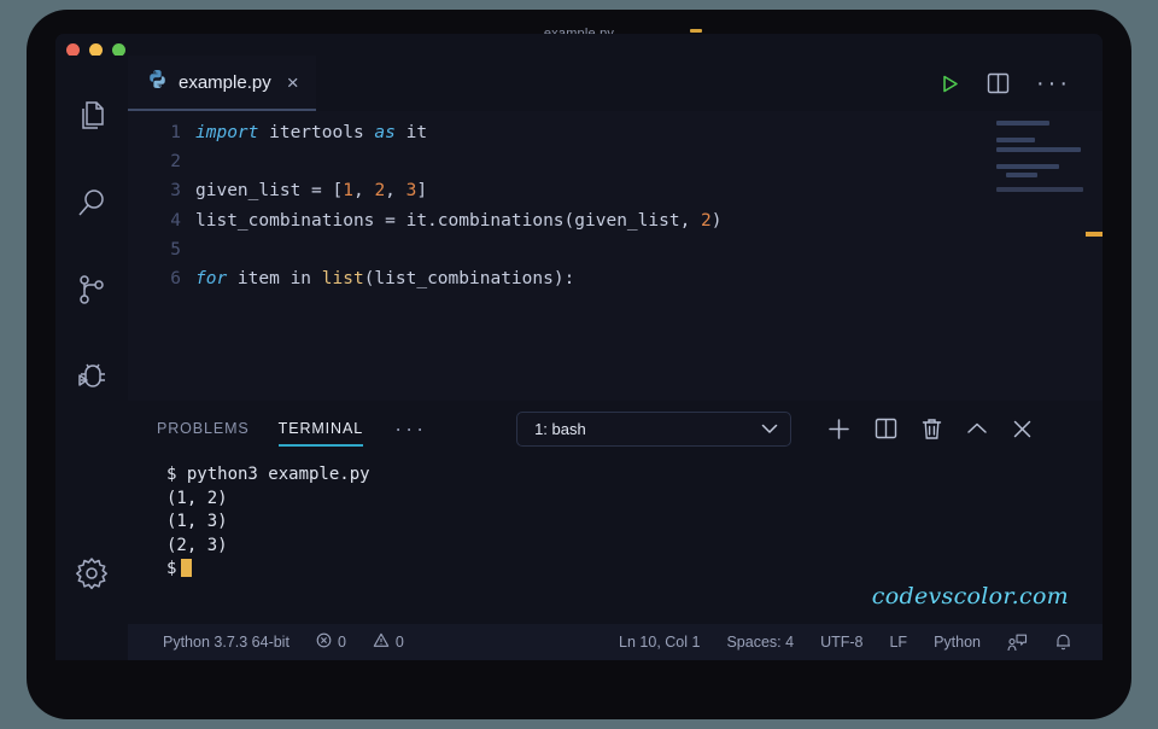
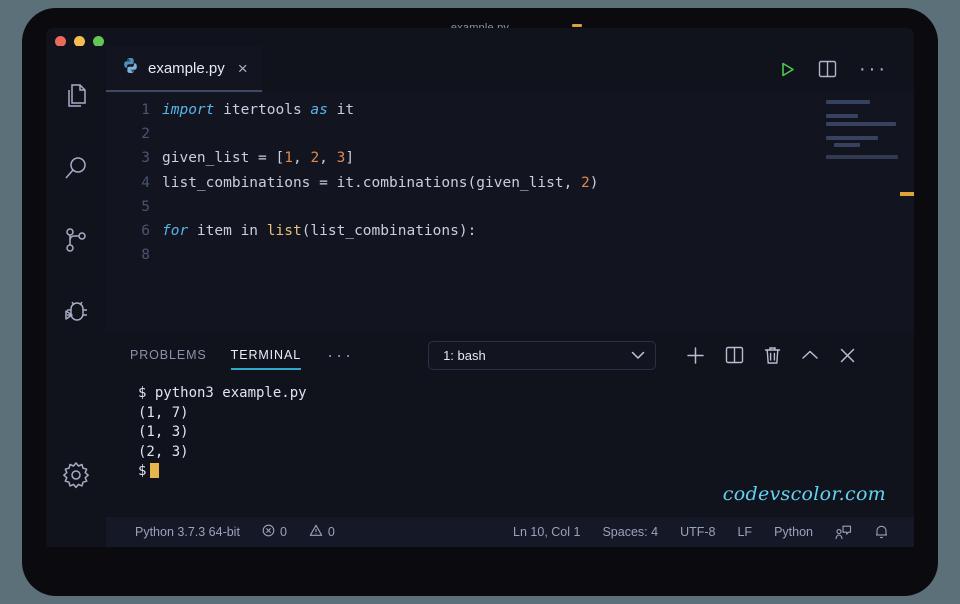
  example.py
  ×
  ···
  1
  import itertools as it
  2
  3
  given_list = [1, 2, 3]
  4
  list_combinations = it.combinations(given_list, 2)
  5
  6
  for item in list(list_combinations):
+ 8
  PROBLEMS
  TERMINAL
  ···
  1: bash
  $ python3 example.py
- (1, 2)
+ (1, 7)
  (1, 3)
  (2, 3)
  $
  codevscolor.com
  Python 3.7.3 64-bit
  0
  0
  Ln 10, Col 1
  Spaces: 4
  UTF-8
  LF
  Python
